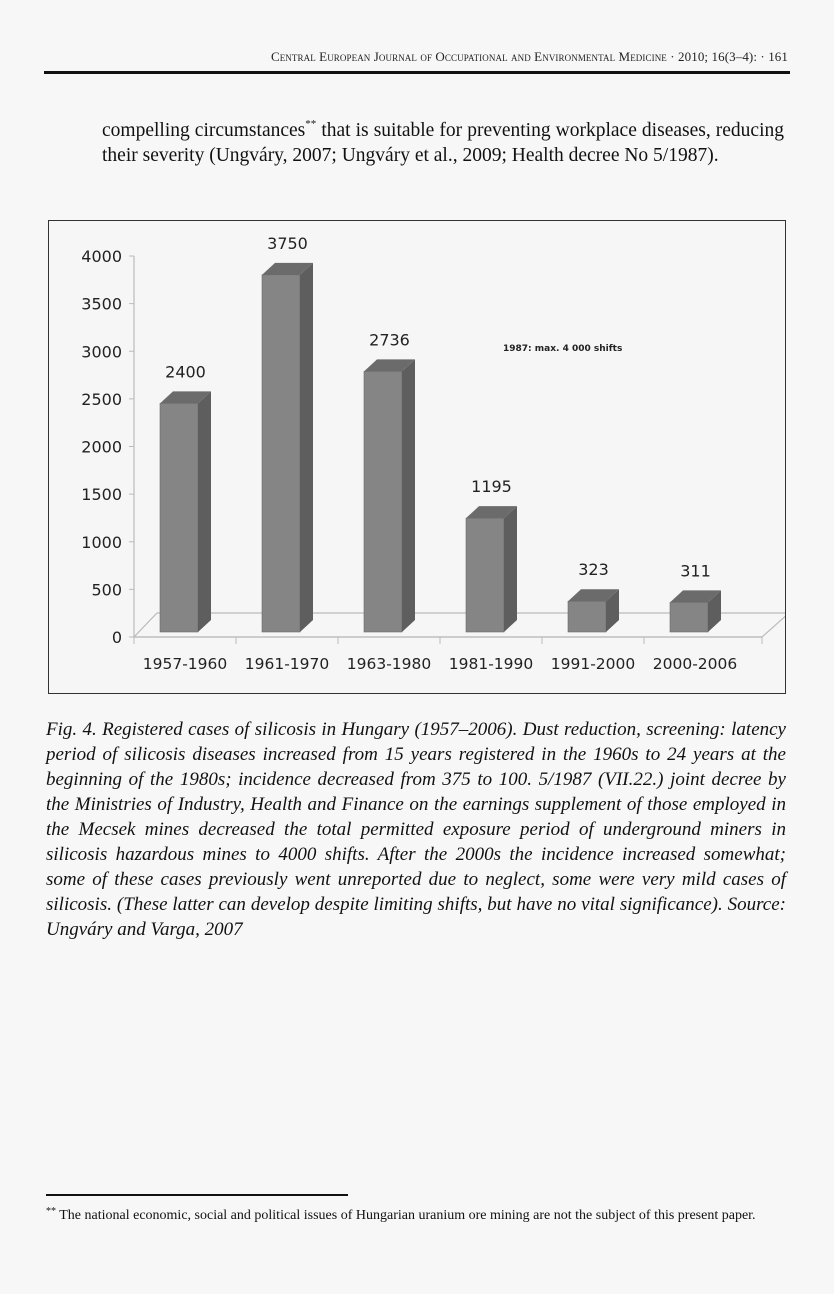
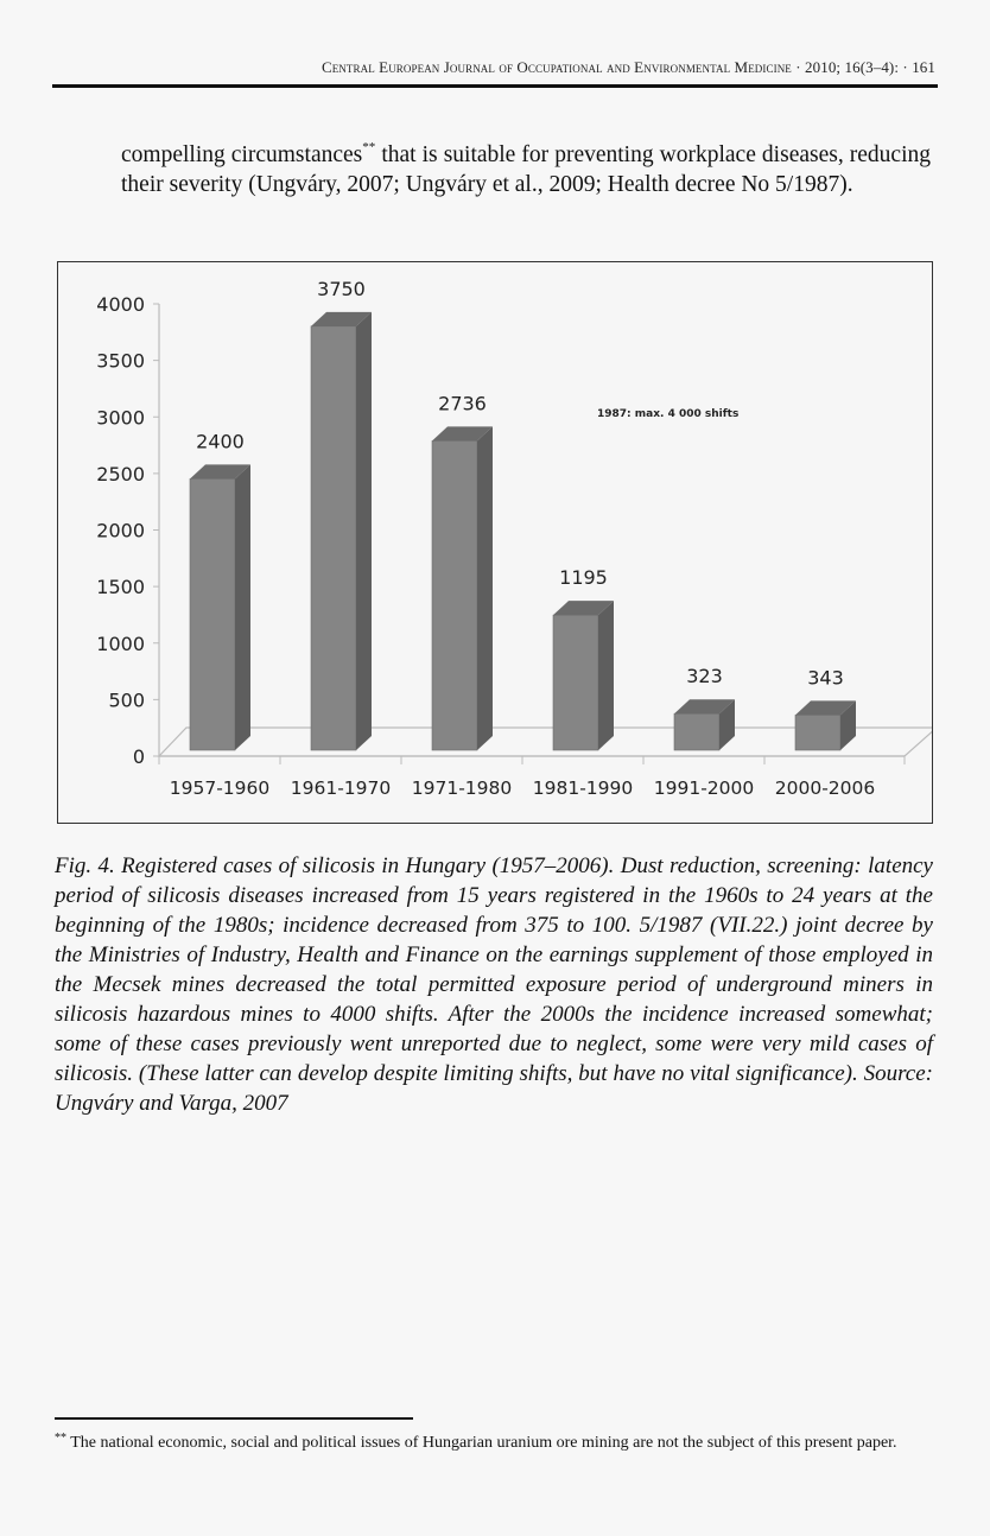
  Central European Journal of Occupational and Environmental Medicine · 2010; 16(3–4): · 161
  compelling circumstances** that is suitable for preventing workplace diseases, reducing their severity (Ungváry, 2007; Ungváry et al., 2009; Health decree No 5/1987).
  0
  500
  1000
  1500
  2000
  2500
  3000
  3500
  4000
  1957-1960
  1961-1970
- 1963-1980
+ 1971-1980
  1981-1990
  1991-2000
  2000-2006
  2400
  3750
  2736
  1195
  323
- 311
+ 343
  1987: max. 4 000 shifts
  Fig. 4. Registered cases of silicosis in Hungary (1957–2006). Dust reduction, screening: latency period of silicosis diseases increased from 15 years registered in the 1960s to 24 years at the beginning of the 1980s; incidence decreased from 375 to 100. 5/1987 (VII.22.) joint decree by the Ministries of Industry, Health and Finance on the earnings supplement of those employed in the Mecsek mines decreased the total permitted exposure period of underground miners in silicosis hazardous mines to 4000 shifts. After the 2000s the incidence increased somewhat; some of these cases previously went unreported due to neglect, some were very mild cases of silicosis. (These latter can develop despite limiting shifts, but have no vital significance). Source: Ungváry and Varga, 2007
  ** The national economic, social and political issues of Hungarian uranium ore mining are not the subject of this present paper.
